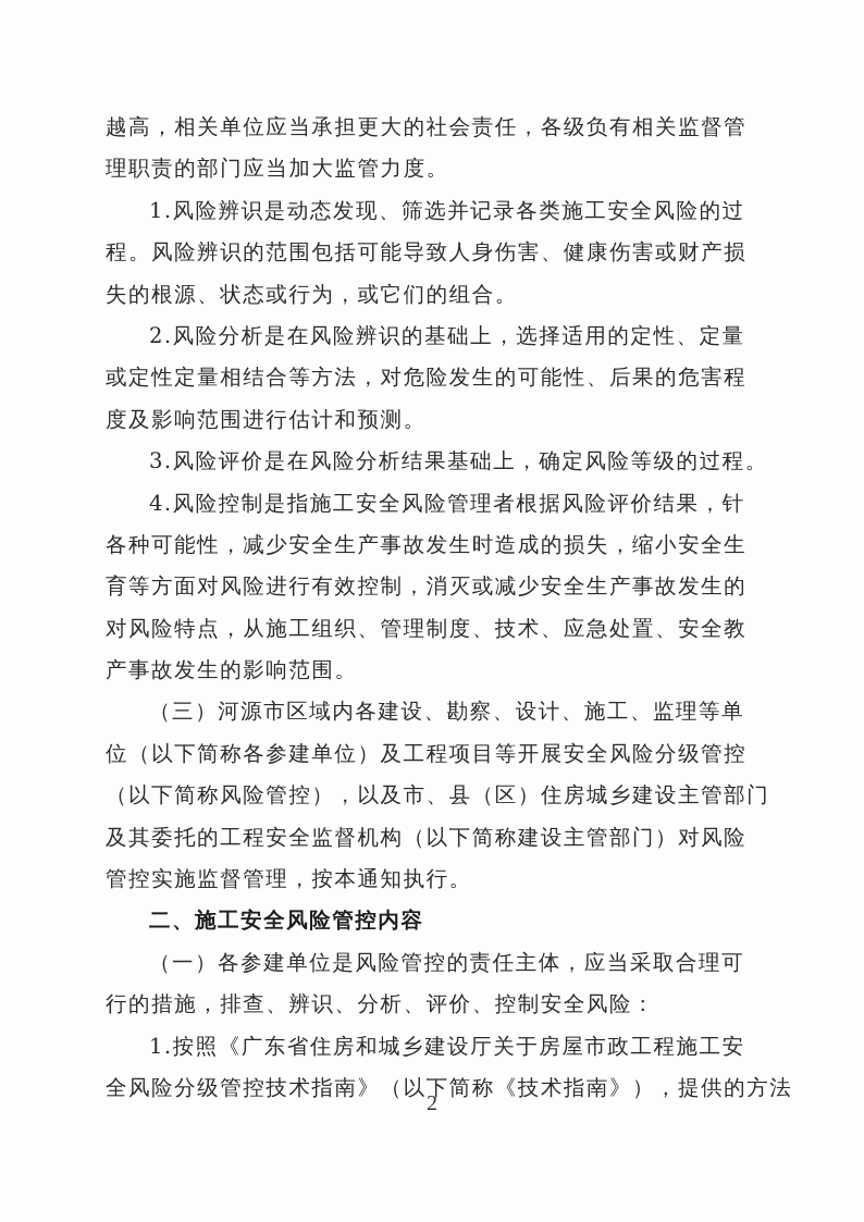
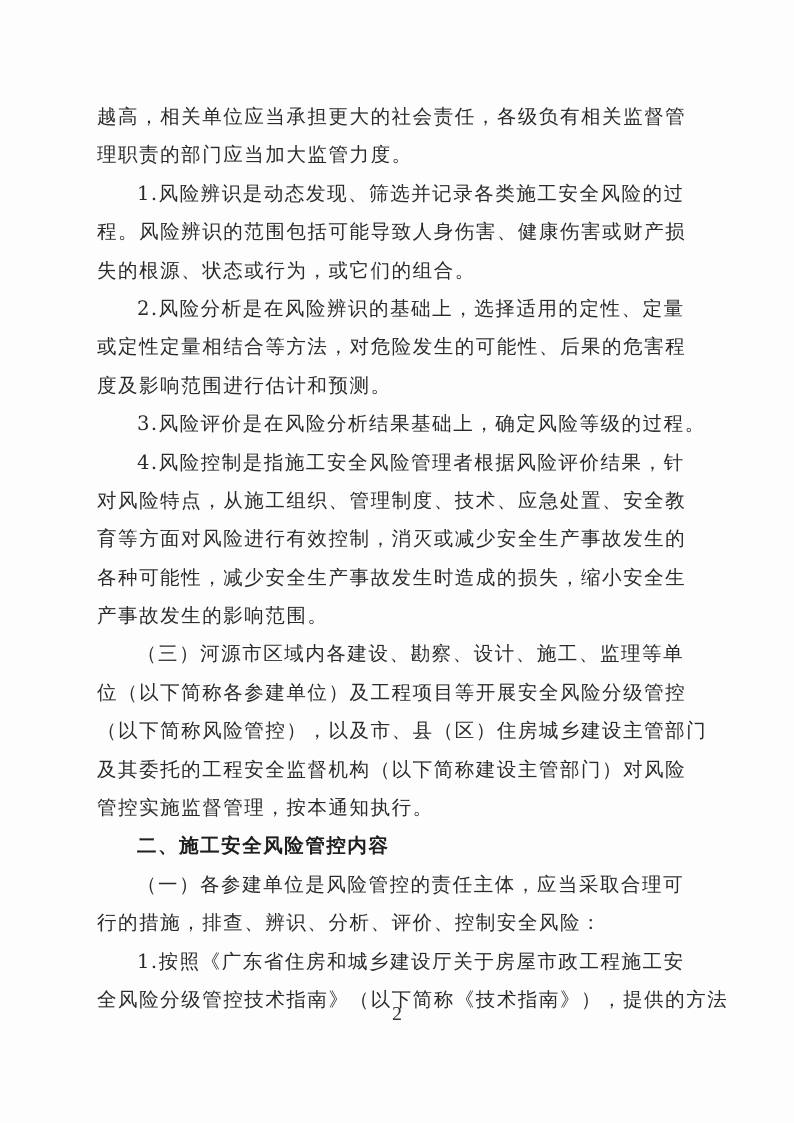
  越高，相关单位应当承担更大的社会责任，各级负有相关监督管
  理职责的部门应当加大监管力度。
  1.风险辨识是动态发现、筛选并记录各类施工安全风险的过
  程。风险辨识的范围包括可能导致人身伤害、健康伤害或财产损
  失的根源、状态或行为，或它们的组合。
  2.风险分析是在风险辨识的基础上，选择适用的定性、定量
  或定性定量相结合等方法，对危险发生的可能性、后果的危害程
  度及影响范围进行估计和预测。
  3.风险评价是在风险分析结果基础上，确定风险等级的过程。
  4.风险控制是指施工安全风险管理者根据风险评价结果，针
- 各种可能性，减少安全生产事故发生时造成的损失，缩小安全生
+ 对风险特点，从施工组织、管理制度、技术、应急处置、安全教
  育等方面对风险进行有效控制，消灭或减少安全生产事故发生的
- 对风险特点，从施工组织、管理制度、技术、应急处置、安全教
+ 各种可能性，减少安全生产事故发生时造成的损失，缩小安全生
  产事故发生的影响范围。
  （三）河源市区域内各建设、勘察、设计、施工、监理等单
  位（以下简称各参建单位）及工程项目等开展安全风险分级管控
  （以下简称风险管控），以及市、县（区）住房城乡建设主管部门
  及其委托的工程安全监督机构（以下简称建设主管部门）对风险
  管控实施监督管理，按本通知执行。
  二、施工安全风险管控内容
  （一）各参建单位是风险管控的责任主体，应当采取合理可
  行的措施，排查、辨识、分析、评价、控制安全风险：
  1.按照《广东省住房和城乡建设厅关于房屋市政工程施工安
  全风险分级管控技术指南》（以下简称《技术指南》），提供的方法
  2
